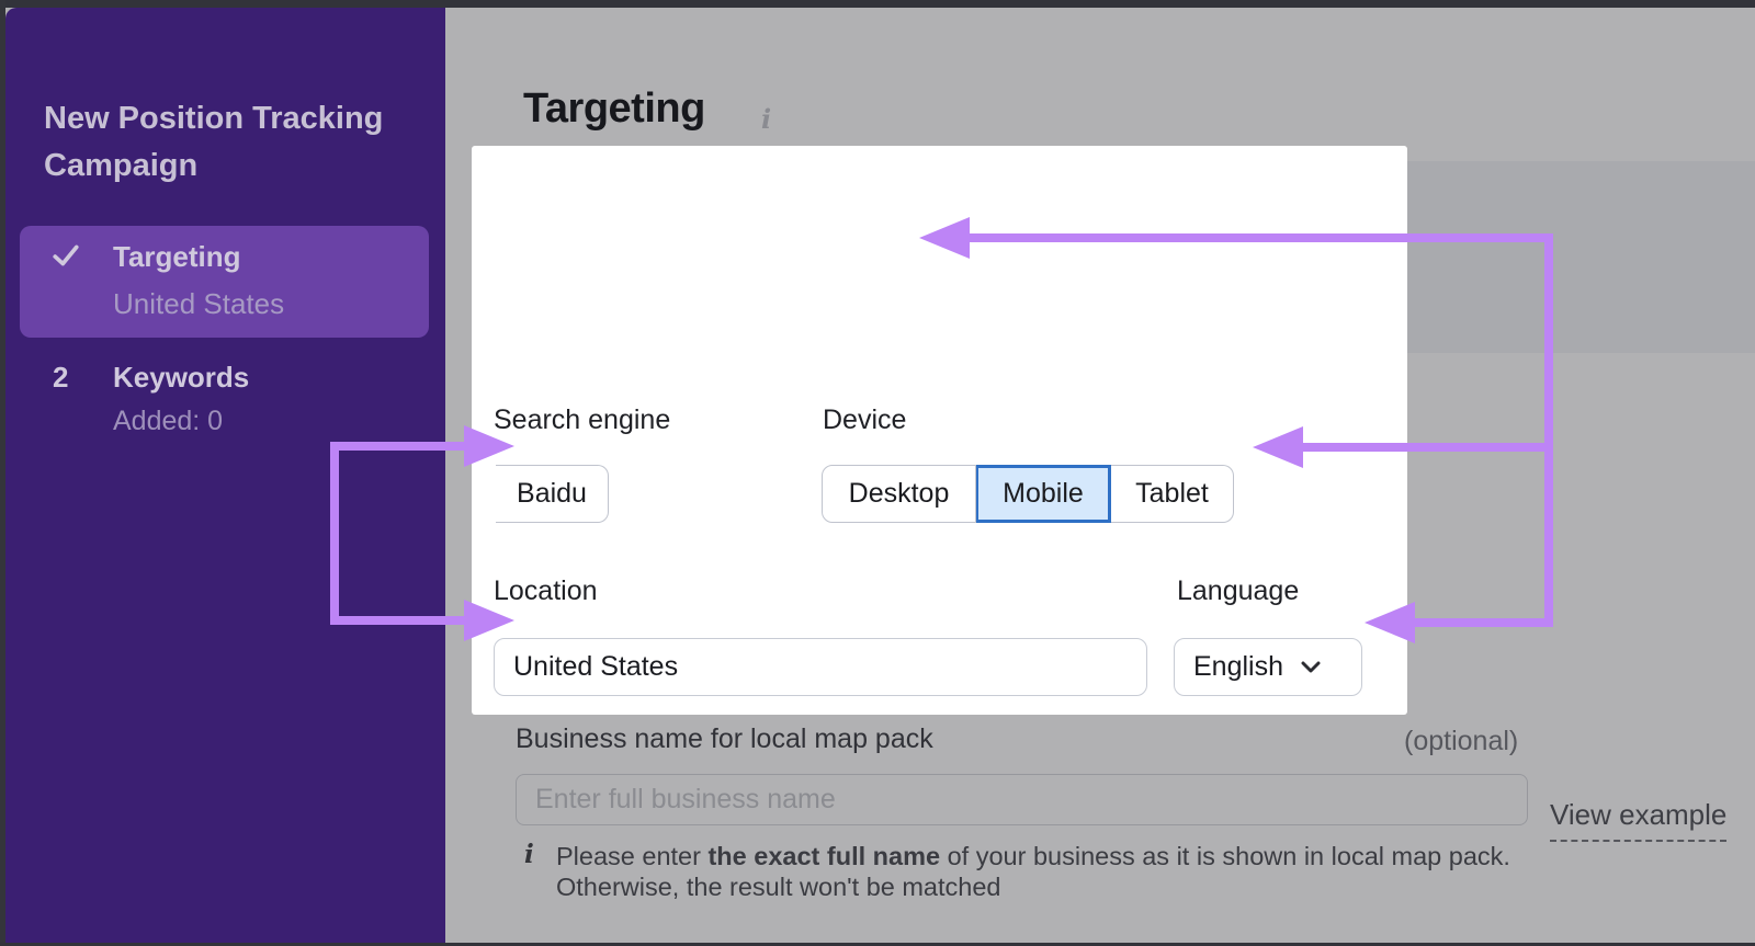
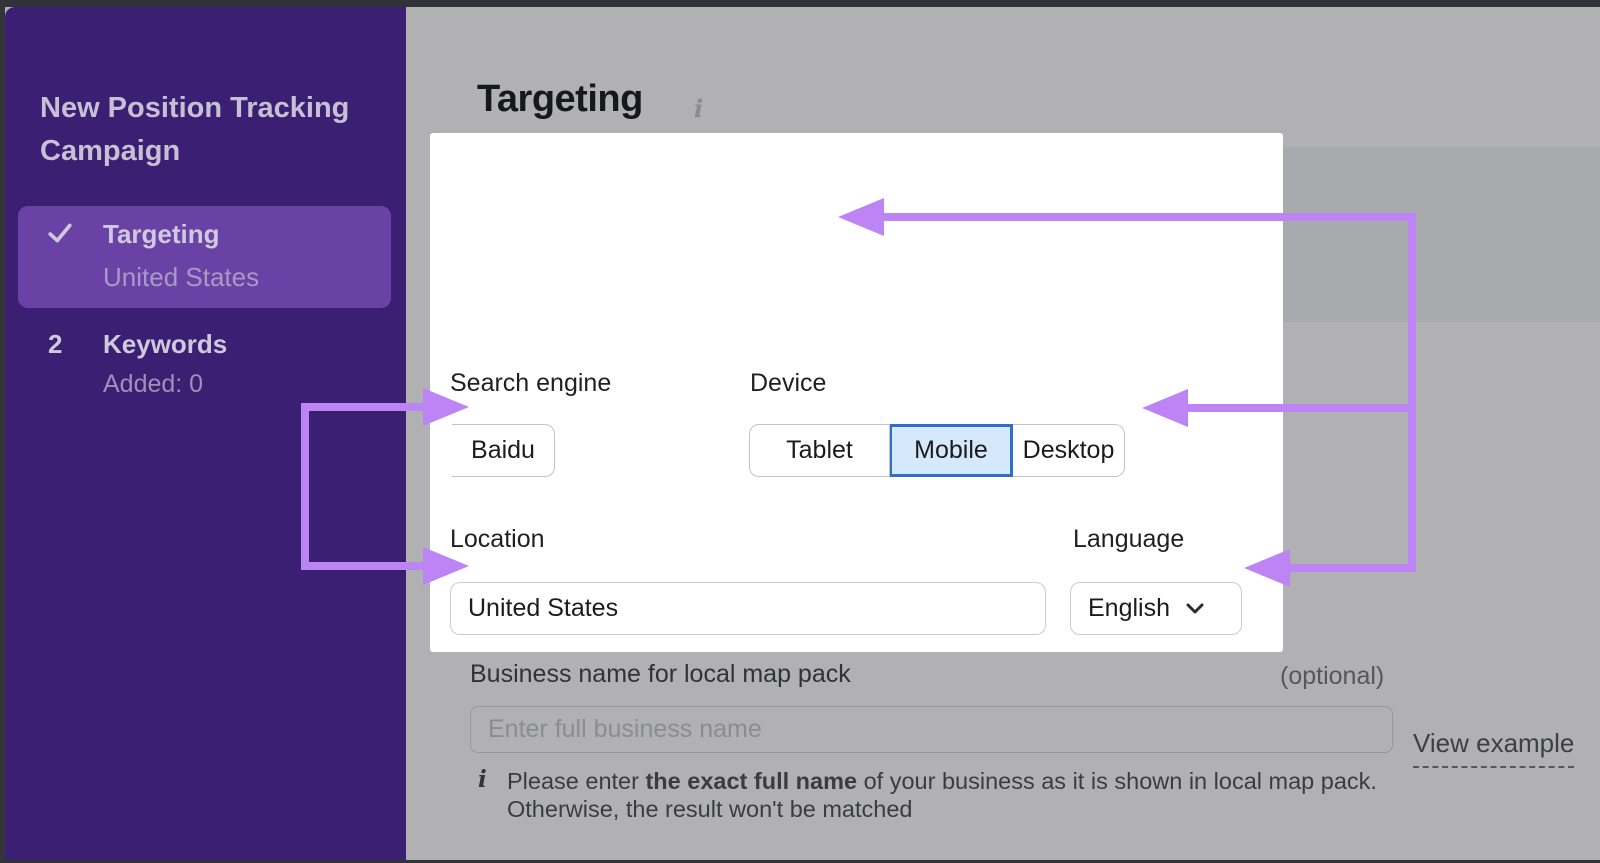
  New Position Tracking Campaign
  Targeting
  United States
  2
  Keywords
  Added: 0
  Targeting
  i
  Search engine
  Device
  Baidu
- Desktop
+ Tablet
  Mobile
- Tablet
+ Desktop
  Location
  Language
  United States
  English
  Business name for local map pack
  (optional)
  Enter full business name
  View example
  i
  Please enter the exact full name of your business as it is shown in local map pack.
  Otherwise, the result won't be matched
